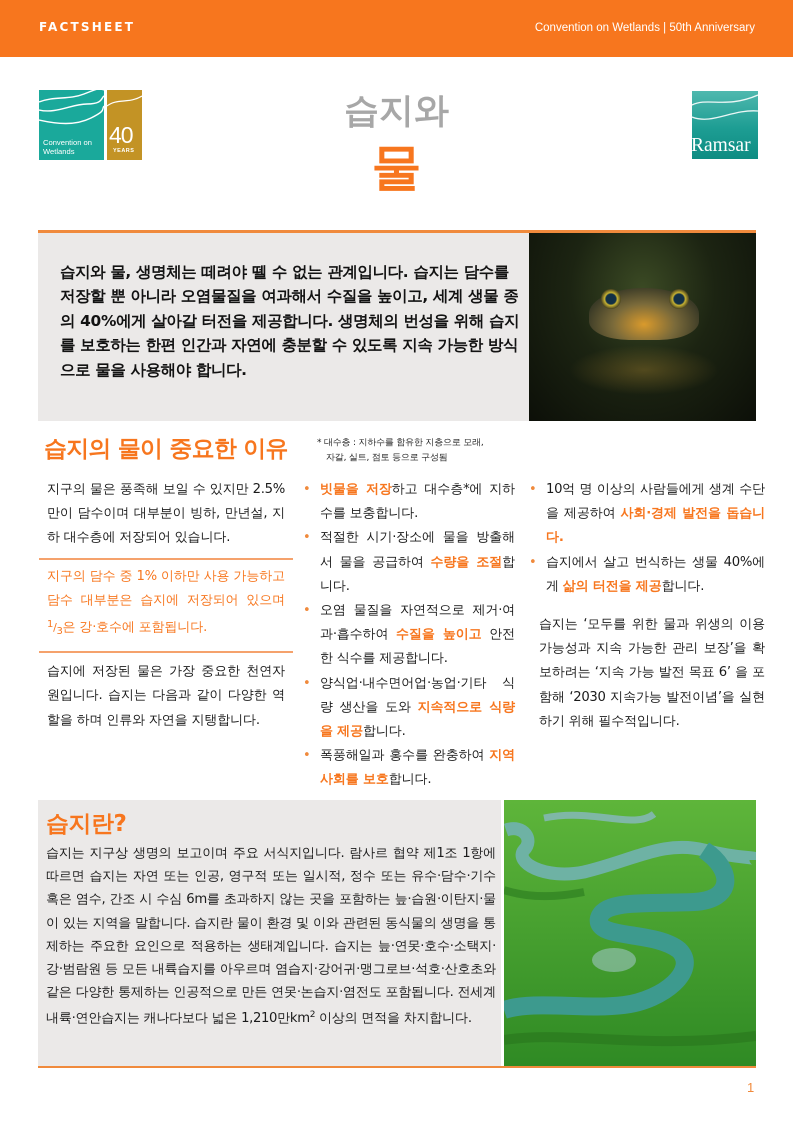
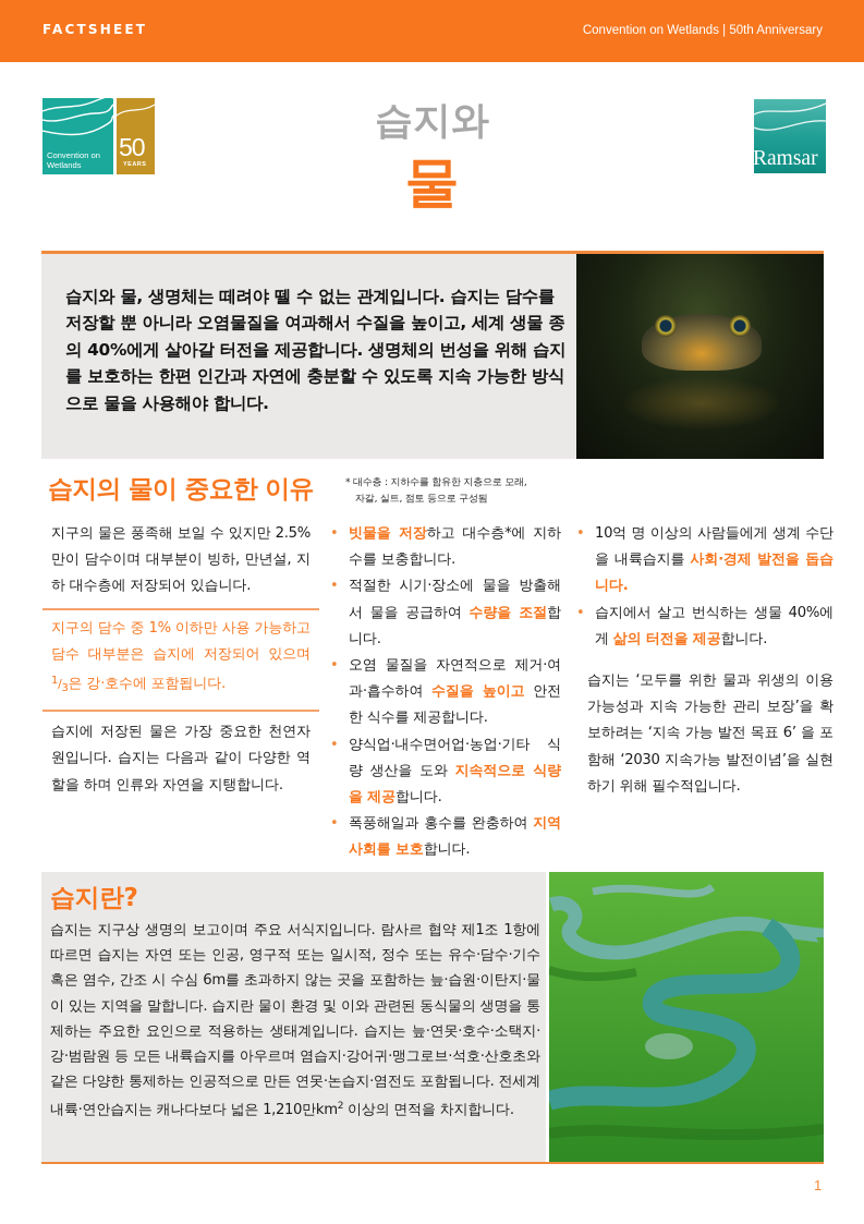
  FACTSHEET
  Convention on Wetlands | 50th Anniversary
  Convention on
  Wetlands
- 40
+ 50
  Ramsar
  습지와
  물
  습지와 물, 생명체는 떼려야 뗄 수 없는 관계입니다. 습지는 담수를 저장할 뿐 아니라 오염물질을 여과해서 수질을 높이고, 세계 생물 종의 40%에게 살아갈 터전을 제공합니다. 생명체의 번성을 위해 습지를 보호하는 한편 인간과 자연에 충분할 수 있도록 지속 가능한 방식으로 물을 사용해야 합니다.
  습지의 물이 중요한 이유
  * 대수층 : 지하수를 함유한 지층으로 모래,
  자갈, 실트, 점토 등으로 구성됨
  지구의 물은 풍족해 보일 수 있지만 2.5%만이 담수이며 대부분이 빙하, 만년설, 지하 대수층에 저장되어 있습니다.
  지구의 담수 중 1% 이하만 사용 가능하고 담수 대부분은 습지에 저장되어 있으며 1/3은 강·호수에 포함됩니다.
  습지에 저장된 물은 가장 중요한 천연자원입니다. 습지는 다음과 같이 다양한 역할을 하며 인류와 자연을 지탱합니다.
  •
  빗물을 저장하고 대수층*에 지하수를 보충합니다.
  •
  적절한 시기·장소에 물을 방출해서 물을 공급하여 수량을 조절합니다.
  •
  오염 물질을 자연적으로 제거·여과·흡수하여 수질을 높이고 안전한 식수를 제공합니다.
  •
  양식업·내수면어업·농업·기타 식량 생산을 도와 지속적으로 식량을 제공합니다.
  •
  폭풍해일과 홍수를 완충하여 지역사회를 보호합니다.
  •
- 10억 명 이상의 사람들에게 생계 수단을 제공하여 사회·경제 발전을 돕습니다.
+ 10억 명 이상의 사람들에게 생계 수단을 내륙습지를 사회·경제 발전을 돕습니다.
  •
  습지에서 살고 번식하는 생물 40%에게 삶의 터전을 제공합니다.
  습지는 ‘모두를 위한 물과 위생의 이용 가능성과 지속 가능한 관리 보장’을 확보하려는 ‘지속 가능 발전 목표 6’ 을 포함해 ‘2030 지속가능 발전이념’을 실현하기 위해 필수적입니다.
  습지란?
  습지는 지구상 생명의 보고이며 주요 서식지입니다. 람사르 협약 제1조 1항에 따르면 습지는 자연 또는 인공, 영구적 또는 일시적, 정수 또는 유수·담수·기수 혹은 염수, 간조 시 수심 6m를 초과하지 않는 곳을 포함하는 늪·습원·이탄지·물이 있는 지역을 말합니다. 습지란 물이 환경 및 이와 관련된 동식물의 생명을 통제하는 주요한 요인으로 적용하는 생태계입니다. 습지는 늪·연못·호수·소택지·강·범람원 등 모든 내륙습지를 아우르며 염습지·강어귀·맹그로브·석호·산호초와 같은 다양한 통제하는 인공적으로 만든 연못·논습지·염전도 포함됩니다. 전세계 내륙·연안습지는 캐나다보다 넓은 1,210만km2 이상의 면적을 차지합니다.
  1
